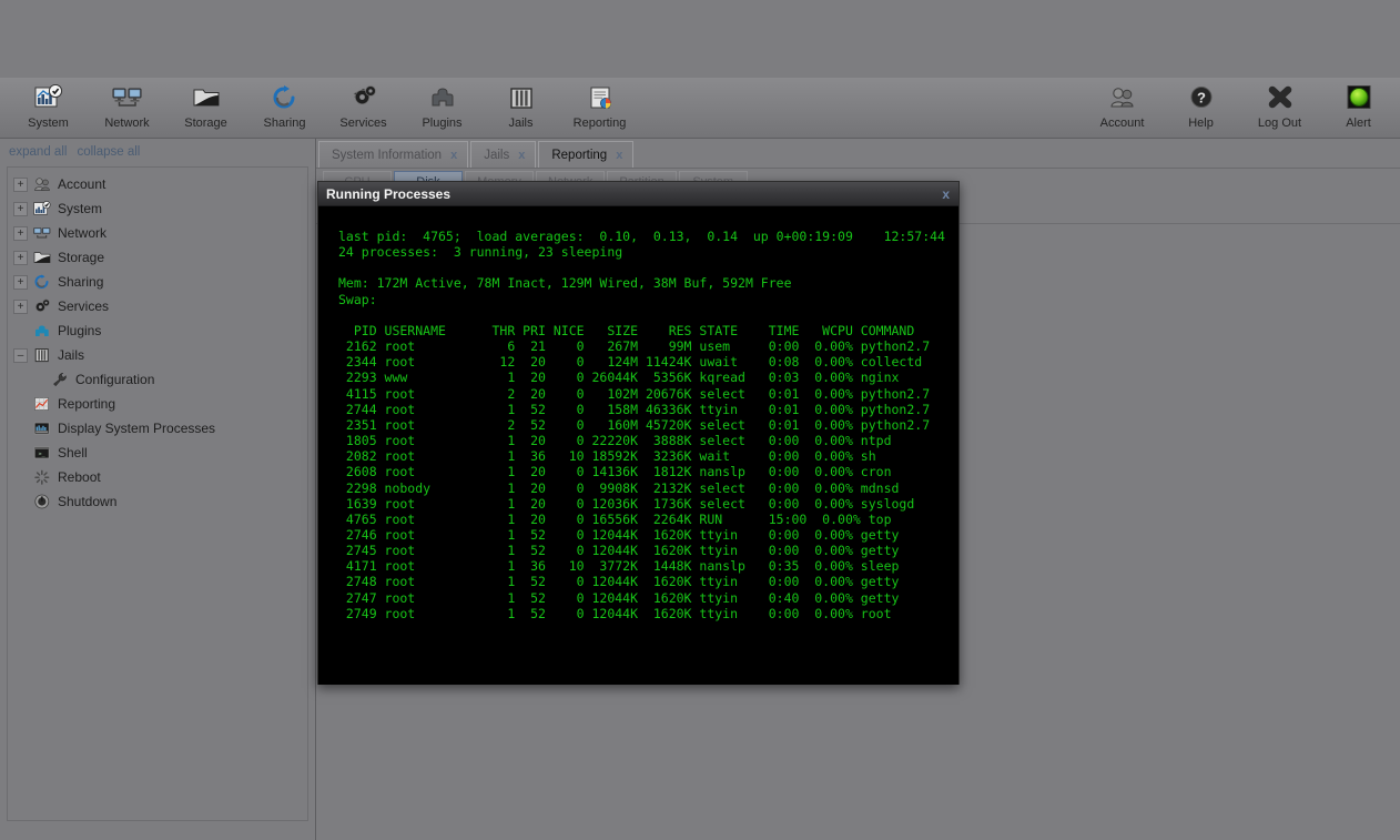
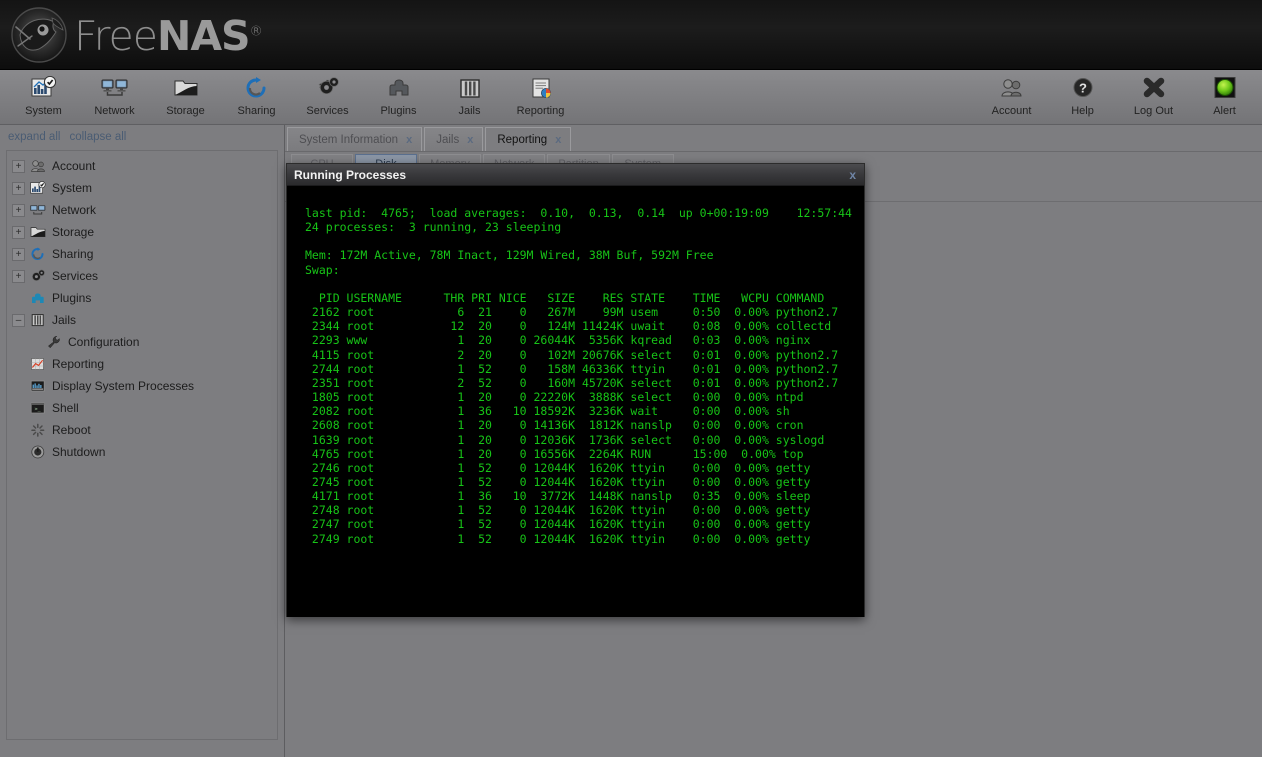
+ FreeNAS®
  System
  Network
  Storage
  Sharing
  Services
  Plugins
  Jails
  Reporting
  Account
  ?
  Help
  Log Out
  Alert
  expand all collapse all
  +
  Account
  +
  System
  +
  Network
  +
  Storage
  +
  Sharing
  +
  Services
  Plugins
  –
  Jails
  Configuration
  Reporting
  Display System Processes
  Shell
  Reboot
  Shutdown
  System Information
  x
  Jails
  x
  Reporting
  x
  Running Processes
  x
  last pid: 4765; load averages: 0.10, 0.13, 0.14 up 0+00:19:09 12:57:44
  24 processes: 3 running, 23 sleeping
  Mem: 172M Active, 78M Inact, 129M Wired, 38M Buf, 592M Free
  Swap:
  PID USERNAME THR PRI NICE SIZE RES STATE TIME WCPU COMMAND
- 2162 root 6 21 0 267M 99M usem 0:00 0.00% python2.7
+ 2162 root 6 21 0 267M 99M usem 0:50 0.00% python2.7
  2344 root 12 20 0 124M 11424K uwait 0:08 0.00% collectd
  2293 www 1 20 0 26044K 5356K kqread 0:03 0.00% nginx
  4115 root 2 20 0 102M 20676K select 0:01 0.00% python2.7
  2744 root 1 52 0 158M 46336K ttyin 0:01 0.00% python2.7
  2351 root 2 52 0 160M 45720K select 0:01 0.00% python2.7
  1805 root 1 20 0 22220K 3888K select 0:00 0.00% ntpd
  2082 root 1 36 10 18592K 3236K wait 0:00 0.00% sh
  2608 root 1 20 0 14136K 1812K nanslp 0:00 0.00% cron
- 2298 nobody 1 20 0 9908K 2132K select 0:00 0.00% mdnsd
  1639 root 1 20 0 12036K 1736K select 0:00 0.00% syslogd
  4765 root 1 20 0 16556K 2264K RUN 15:00 0.00% top
  2746 root 1 52 0 12044K 1620K ttyin 0:00 0.00% getty
  2745 root 1 52 0 12044K 1620K ttyin 0:00 0.00% getty
  4171 root 1 36 10 3772K 1448K nanslp 0:35 0.00% sleep
  2748 root 1 52 0 12044K 1620K ttyin 0:00 0.00% getty
- 2747 root 1 52 0 12044K 1620K ttyin 0:40 0.00% getty
+ 2747 root 1 52 0 12044K 1620K ttyin 0:00 0.00% getty
- 2749 root 1 52 0 12044K 1620K ttyin 0:00 0.00% root
+ 2749 root 1 52 0 12044K 1620K ttyin 0:00 0.00% getty
